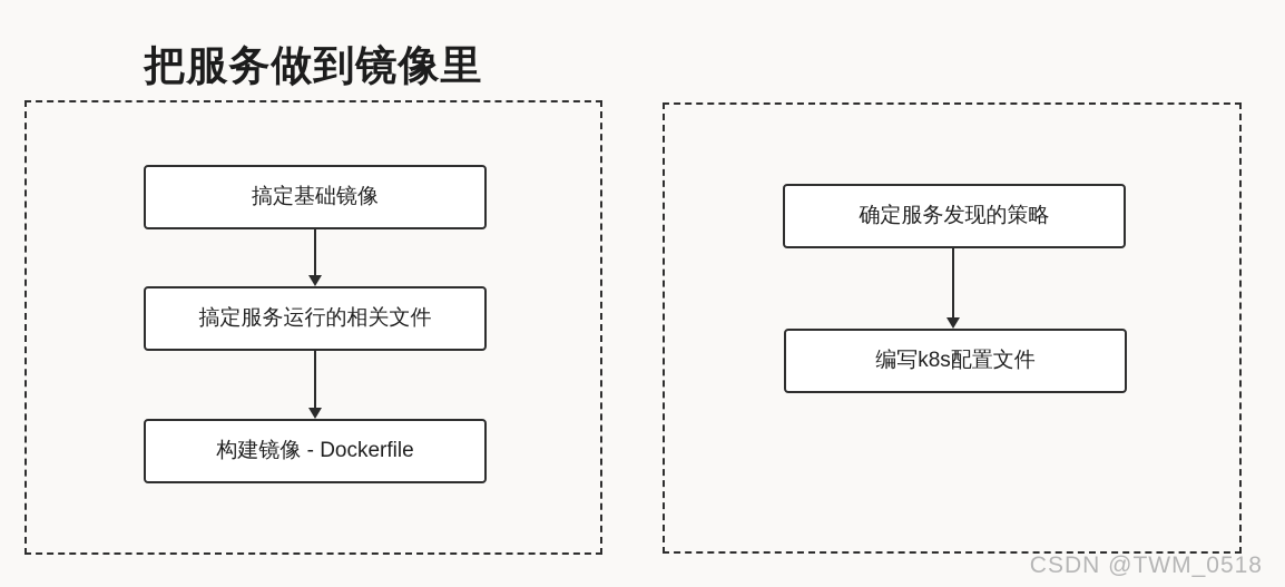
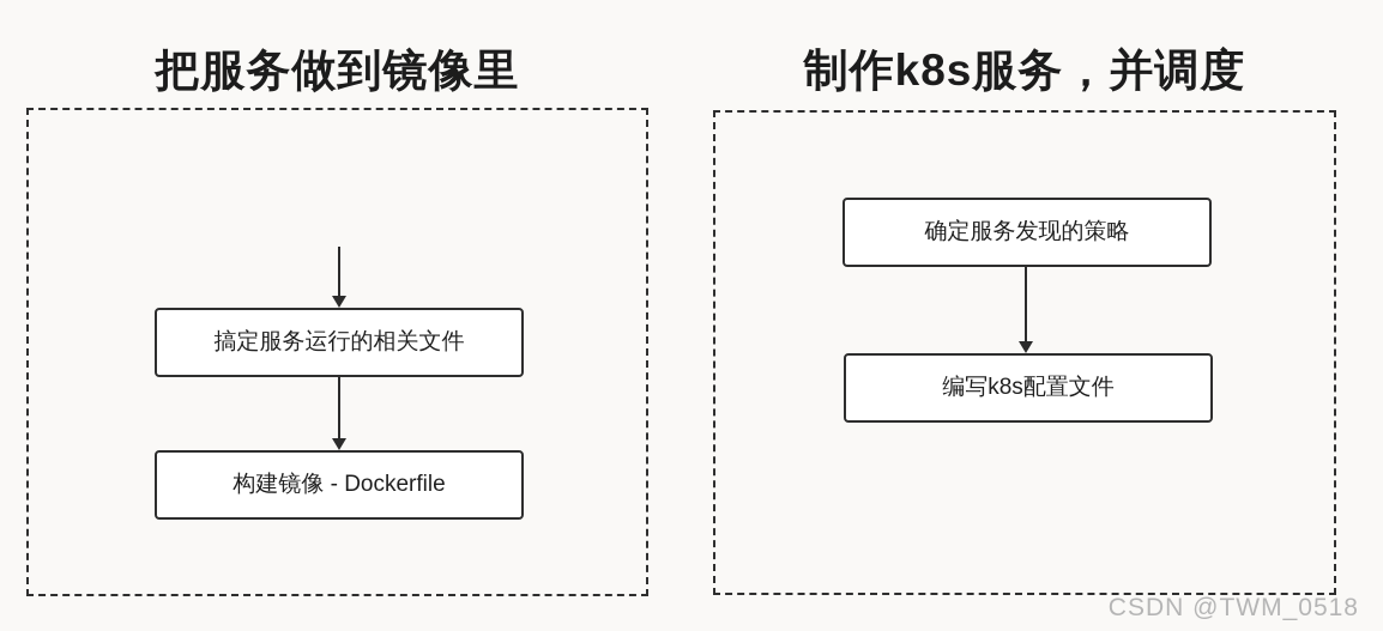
  把服务做到镜像里
- 搞定基础镜像
  搞定服务运行的相关文件
  构建镜像 - Dockerfile
+ 制作k8s服务，并调度
  确定服务发现的策略
  编写k8s配置文件
  CSDN @TWM_0518
